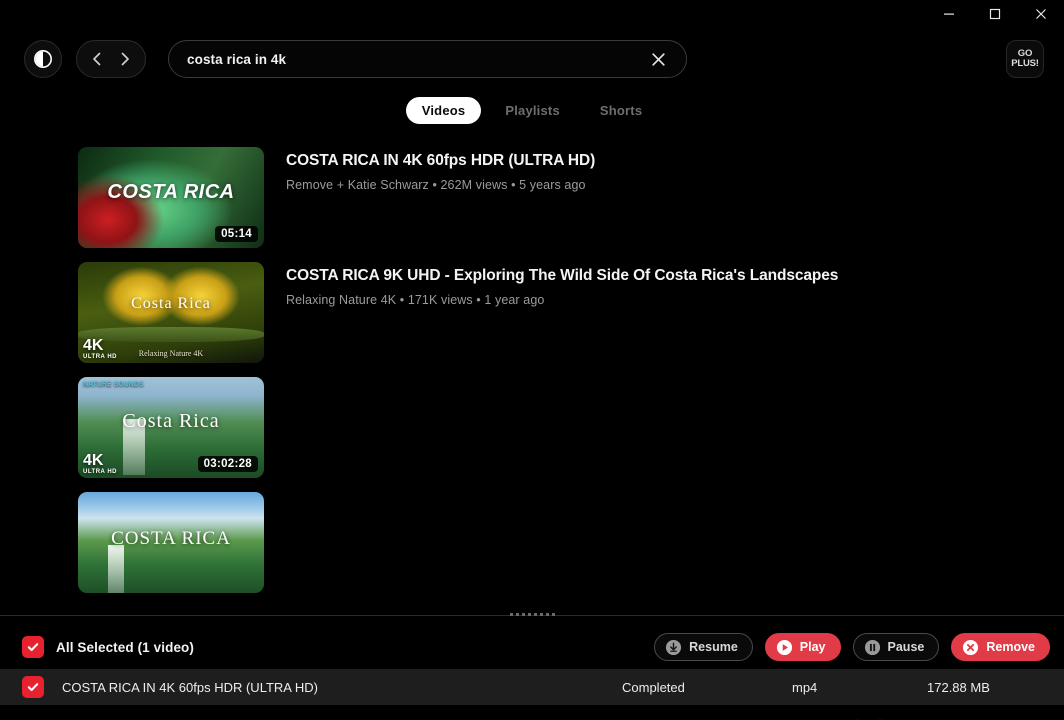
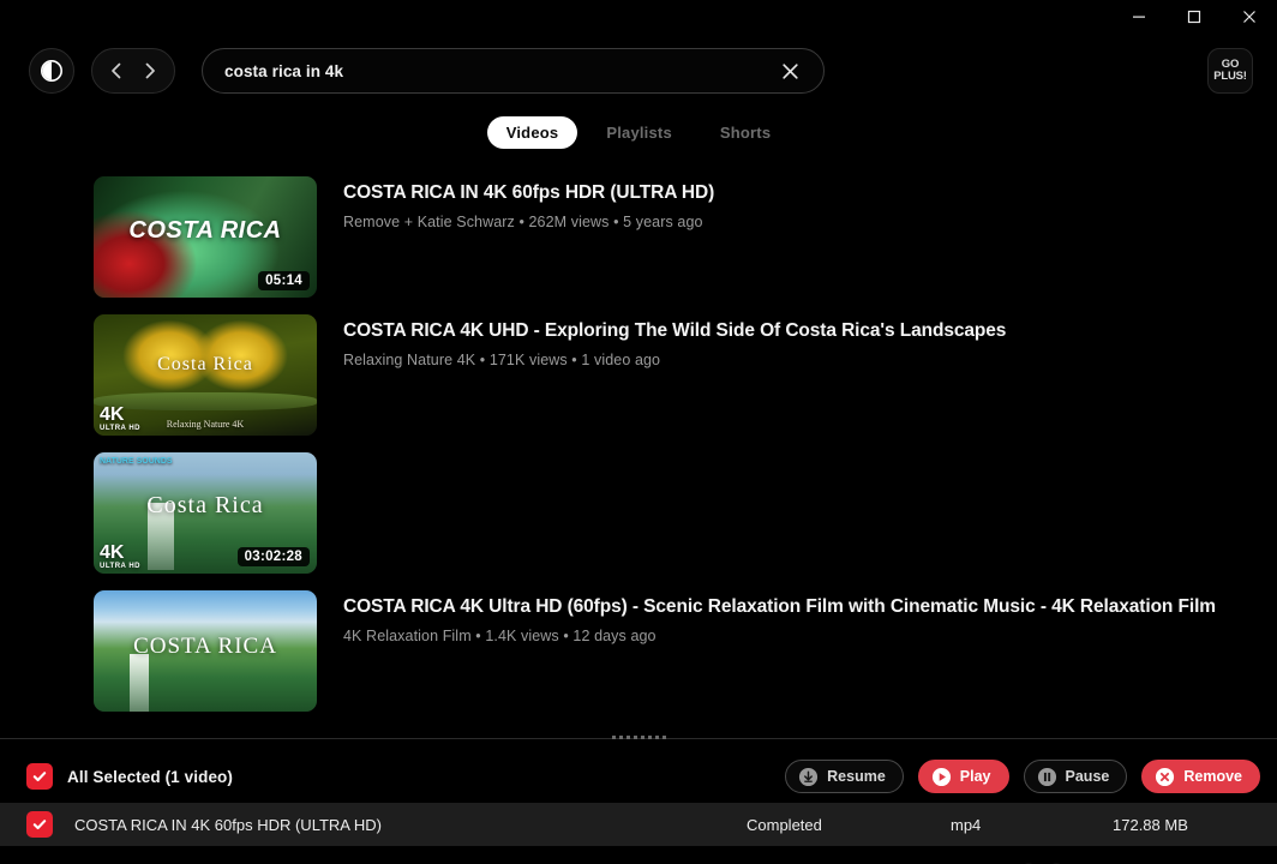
  costa rica in 4k
  GO
  PLUS!
  Videos
  Playlists
  Shorts
  COSTA RICA
  05:14
  COSTA RICA IN 4K 60fps HDR (ULTRA HD)
  Remove + Katie Schwarz • 262M views • 5 years ago
  Costa Rica
  4K
  Relaxing Nature 4K
- COSTA RICA 9K UHD - Exploring The Wild Side Of Costa Rica's Landscapes
+ COSTA RICA 4K UHD - Exploring The Wild Side Of Costa Rica's Landscapes
- Relaxing Nature 4K • 171K views • 1 year ago
+ Relaxing Nature 4K • 171K views • 1 video ago
  Costa Rica
  4K
  03:02:28
  COSTA RICA
+ COSTA RICA 4K Ultra HD (60fps) - Scenic Relaxation Film with Cinematic Music - 4K Relaxation Film
+ 4K Relaxation Film • 1.4K views • 12 days ago
  All Selected (1 video)
  Resume
  Play
  Pause
  Remove
  COSTA RICA IN 4K 60fps HDR (ULTRA HD)
  Completed
  mp4
  172.88 MB
